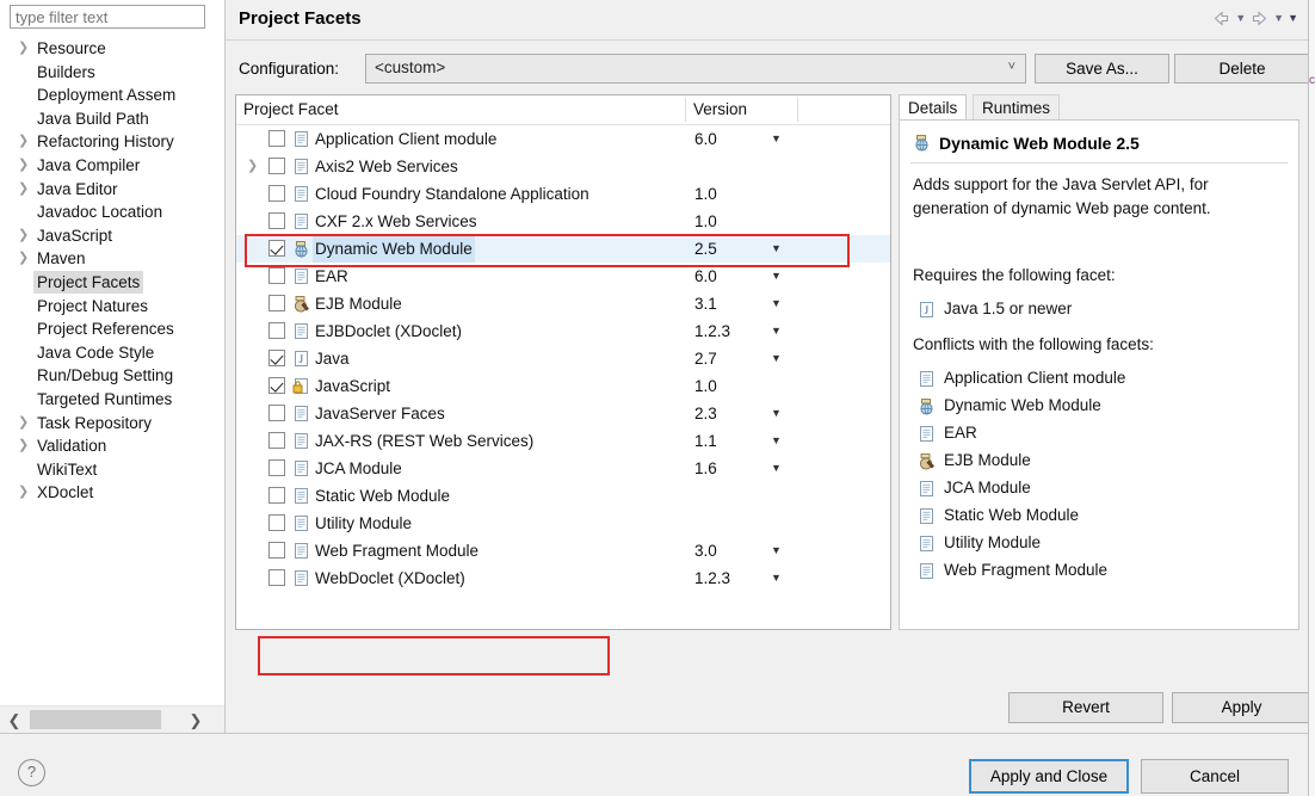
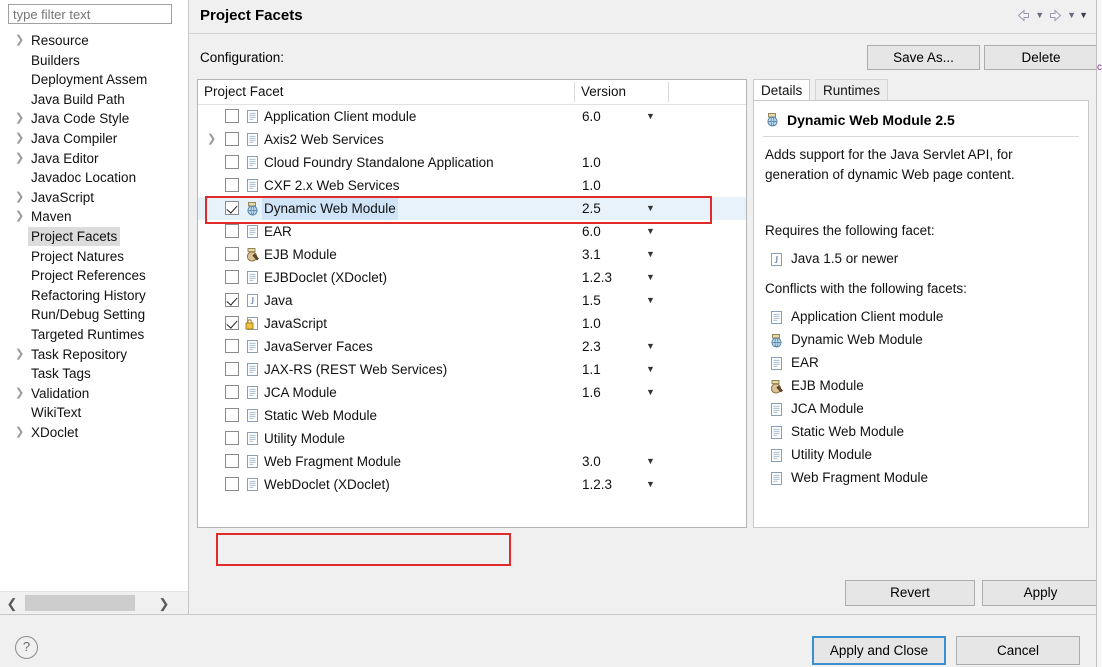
  type filter text
  ❯
  Resource
  Builders
  Deployment Assem
  Java Build Path
  ❯
- Refactoring History
+ Java Code Style
  ❯
  Java Compiler
  ❯
  Java Editor
  Javadoc Location
  ❯
  JavaScript
  ❯
  Maven
  Project Facets
  Project Natures
  Project References
- Java Code Style
+ Refactoring History
  Run/Debug Setting
  Targeted Runtimes
  ❯
  Task Repository
+ Task Tags
  ❯
  Validation
  WikiText
  ❯
  XDoclet
  ❮
  ❯
  Project Facets
  ▼
  ▼
  ▼
  Configuration:
- <custom>
- ˅
  Save As...
  Delete
  Project Facet
  Version
  Application Client module
  6.0
  ▼
  ❯
  Axis2 Web Services
  Cloud Foundry Standalone Application
  1.0
  CXF 2.x Web Services
  1.0
  Dynamic Web Module
  2.5
  ▼
  EAR
  6.0
  ▼
  EJB Module
  3.1
  ▼
  EJBDoclet (XDoclet)
  1.2.3
  ▼
  J
  Java
- 2.7
+ 1.5
  ▼
  JavaScript
  1.0
  JavaServer Faces
  2.3
  ▼
  JAX-RS (REST Web Services)
  1.1
  ▼
  JCA Module
  1.6
  ▼
  Static Web Module
  Utility Module
  Web Fragment Module
  3.0
  ▼
  WebDoclet (XDoclet)
  1.2.3
  ▼
  Details
  Runtimes
  Dynamic Web Module 2.5
  Adds support for the Java Servlet API, for generation of dynamic Web page content.
  Requires the following facet:
  J
  Java 1.5 or newer
  Conflicts with the following facets:
  Application Client module
  Dynamic Web Module
  EAR
  EJB Module
  JCA Module
  Static Web Module
  Utility Module
  Web Fragment Module
  Revert
  Apply
  ?
  Apply and Close
  Cancel
  c
